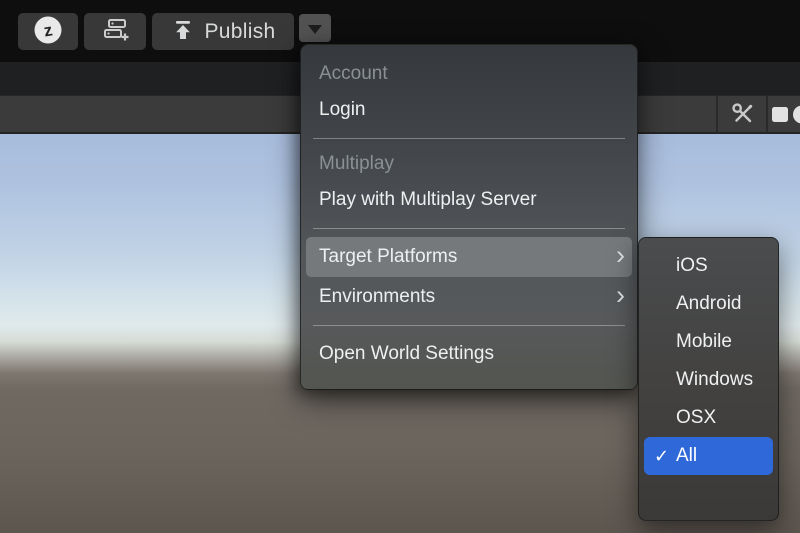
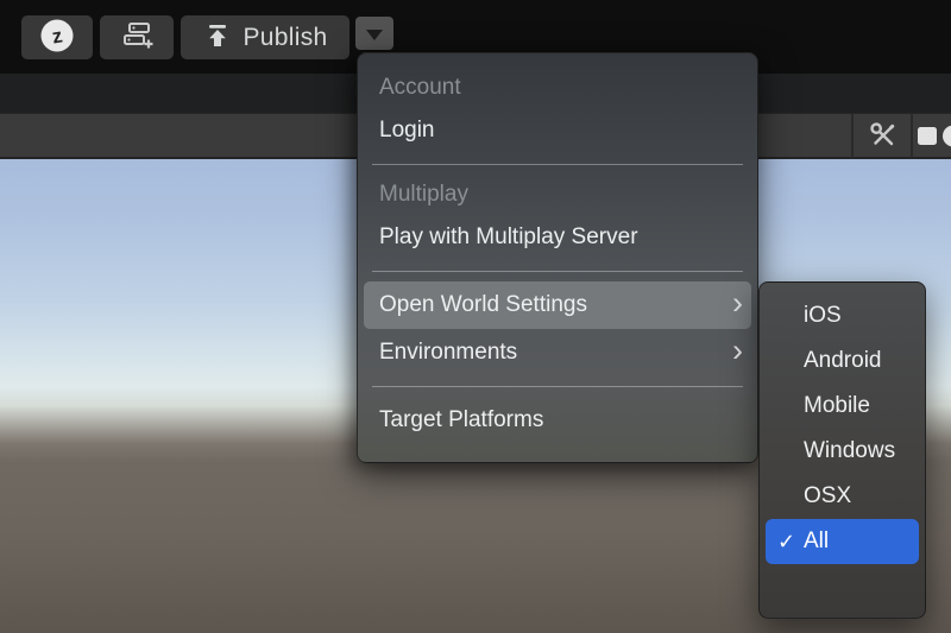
  Publish
  Account
  Login
  Multiplay
  Play with Multiplay Server
- Target Platforms
+ Open World Settings
  ›
  Environments
  ›
- Open World Settings
+ Target Platforms
  iOS
  Android
  Mobile
  Windows
  OSX
  ✓
  All
